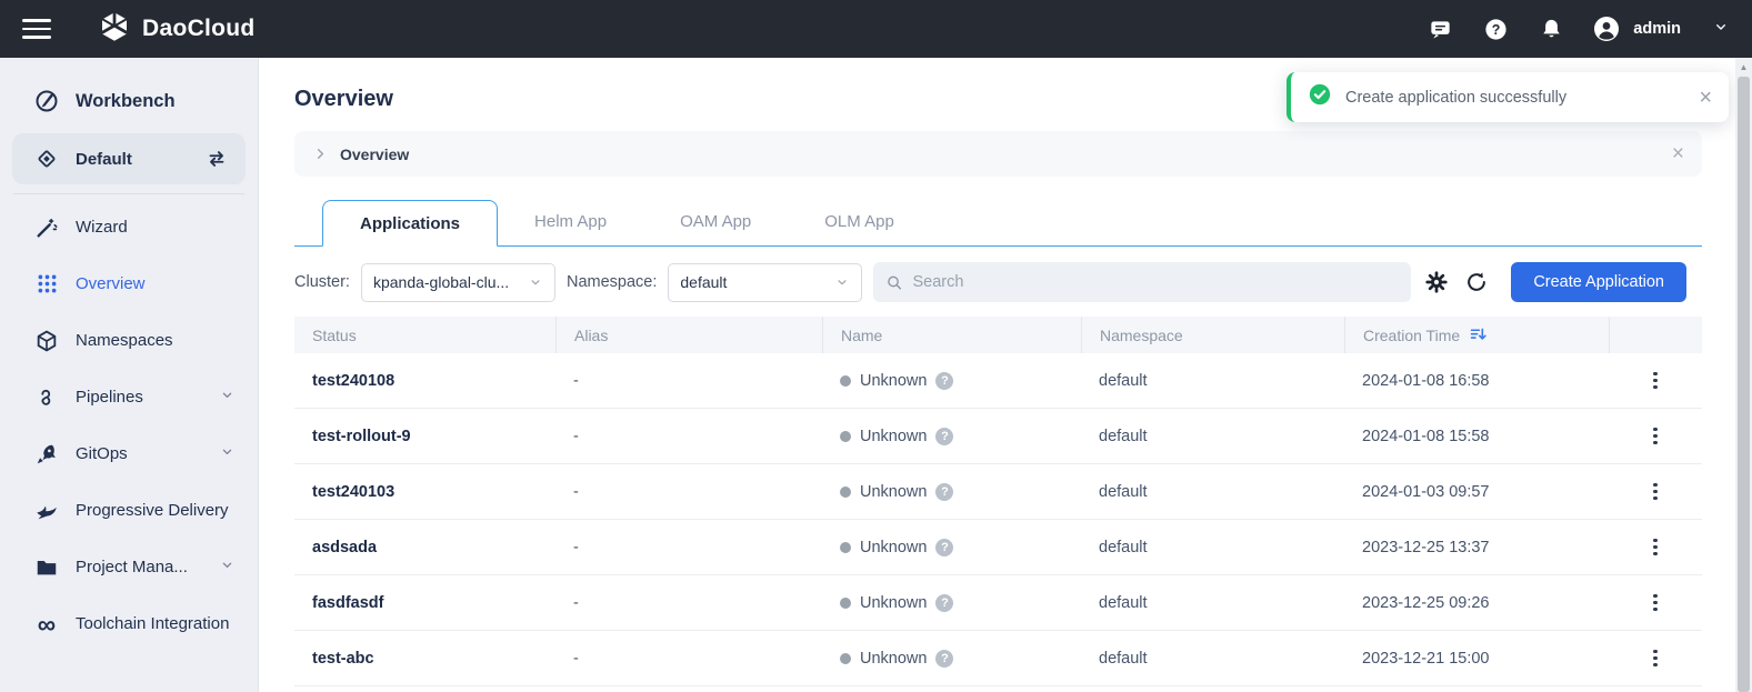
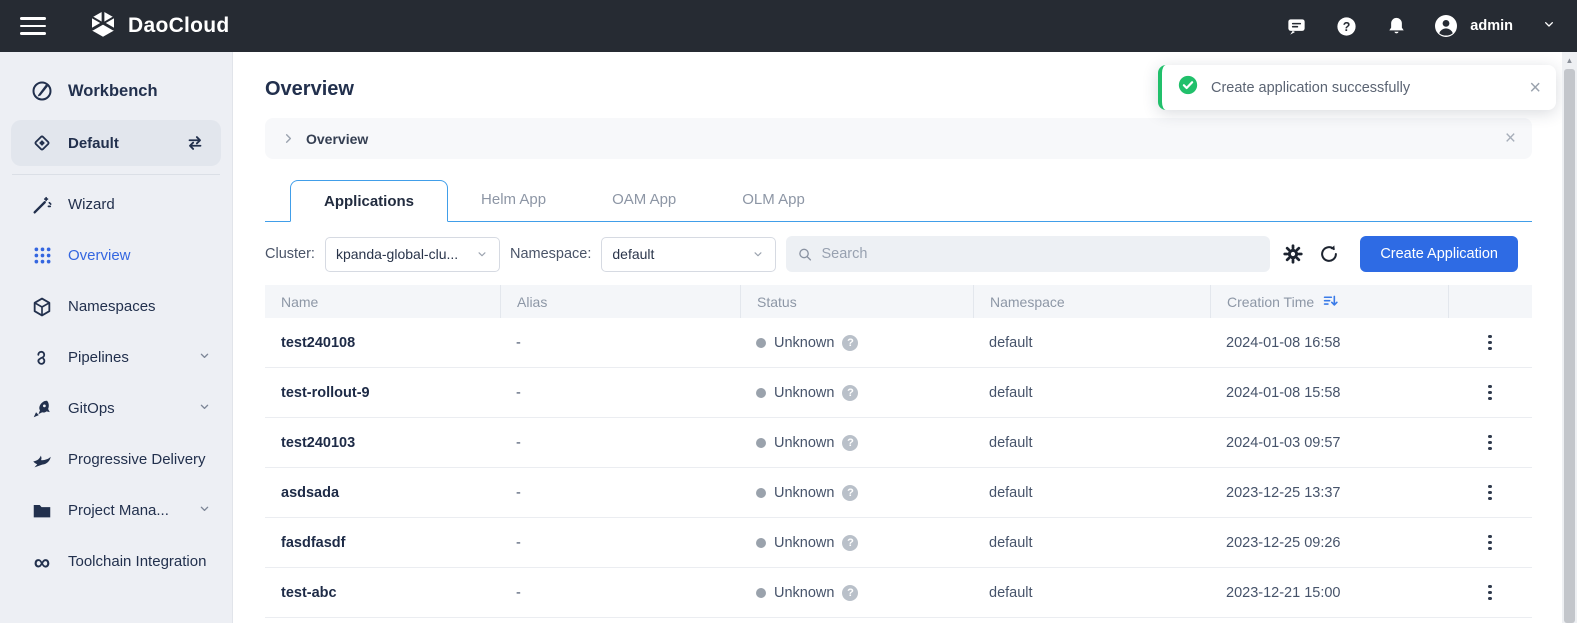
  DaoCloud
  ?
  admin
  Workbench
  Default
  Wizard
  Overview
  Namespaces
  Pipelines
  GitOps
  Progressive Delivery
  Project Mana...
  ∞
  Toolchain Integration
  Overview
  Overview
  ×
  Applications
  Helm App
  OAM App
  OLM App
  Cluster:
  kpanda-global-clu...
  Namespace:
  default
  Search
  Create Application
- Status
+ Name
  Alias
- Name
+ Status
  Namespace
  Creation Time
  test240108
  -
  Unknown
  ?
  default
  2024-01-08 16:58
  test-rollout-9
  -
  Unknown
  ?
  default
  2024-01-08 15:58
  test240103
  -
  Unknown
  ?
  default
  2024-01-03 09:57
  asdsada
  -
  Unknown
  ?
  default
  2023-12-25 13:37
  fasdfasdf
  -
  Unknown
  ?
  default
  2023-12-25 09:26
  test-abc
  -
  Unknown
  ?
  default
  2023-12-21 15:00
  Create application successfully
  ×
  ▲
